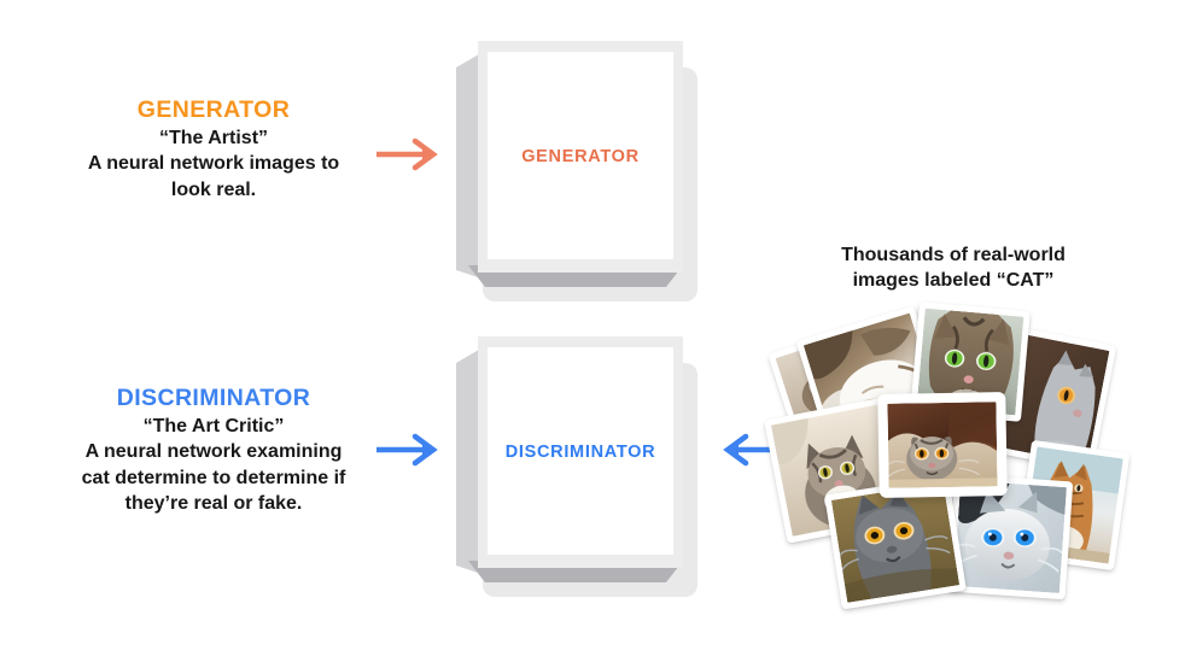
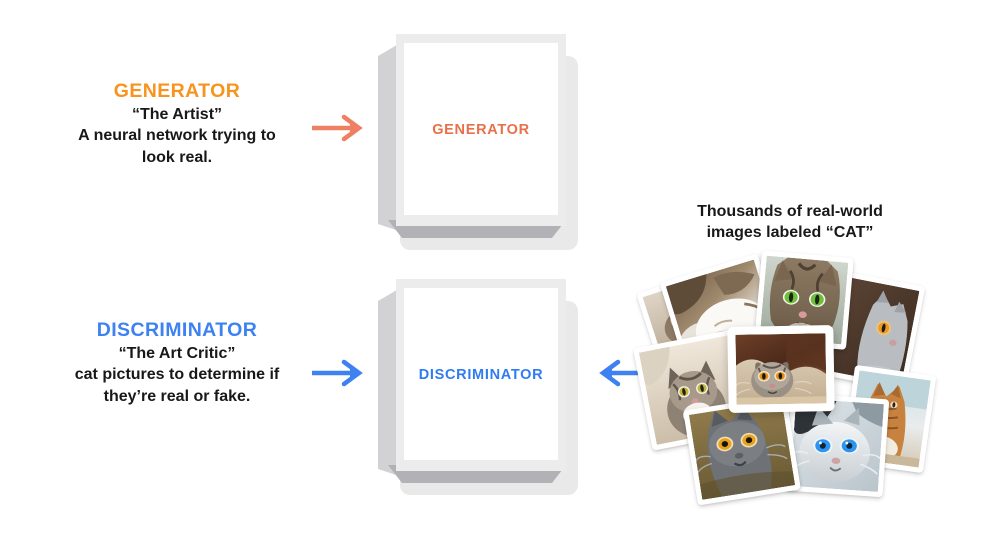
  GENERATOR
  “The Artist”
- A neural network images to
+ A neural network trying to
  look real.
  DISCRIMINATOR
  “The Art Critic”
- A neural network examining
- cat determine to determine if
+ cat pictures to determine if
  they’re real or fake.
  GENERATOR
  DISCRIMINATOR
  Thousands of real-world
  images labeled “CAT”
